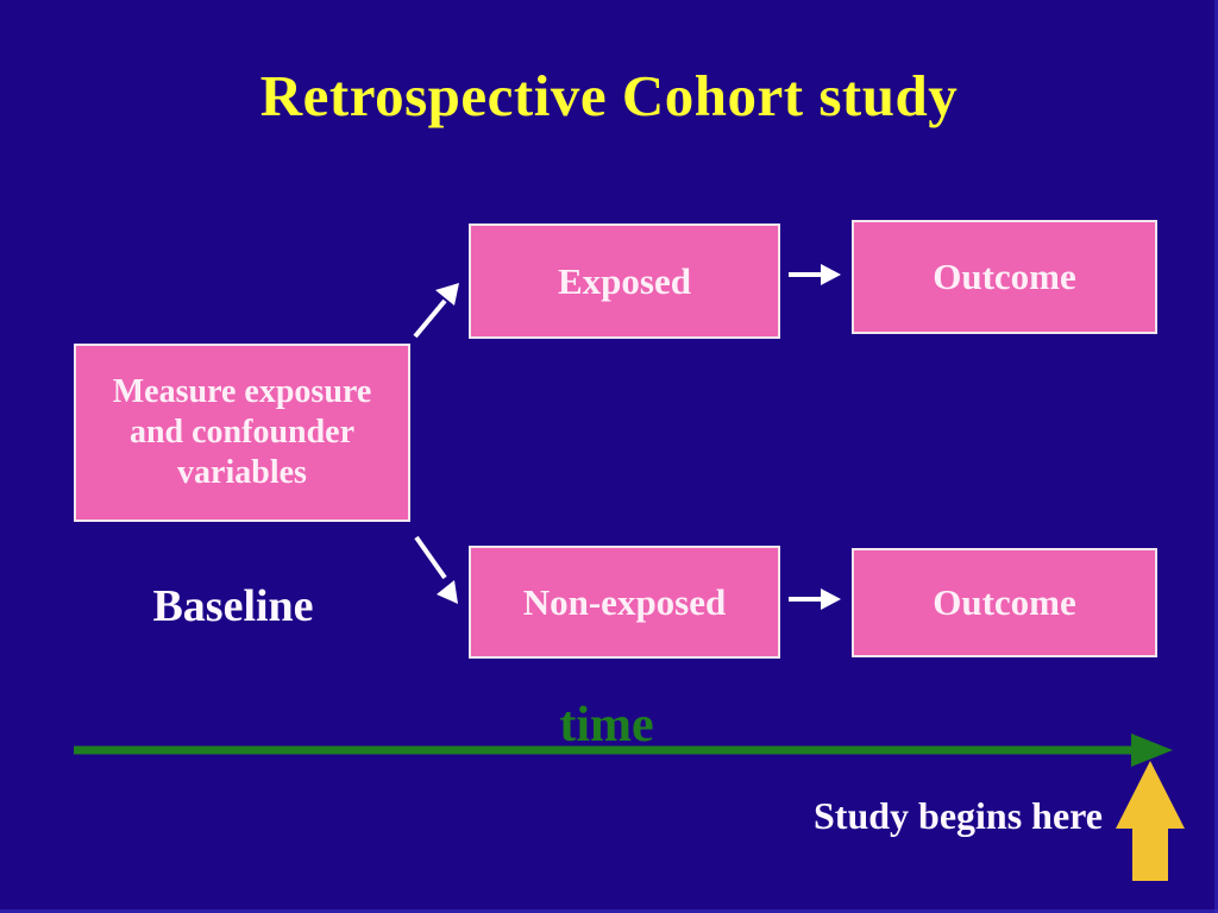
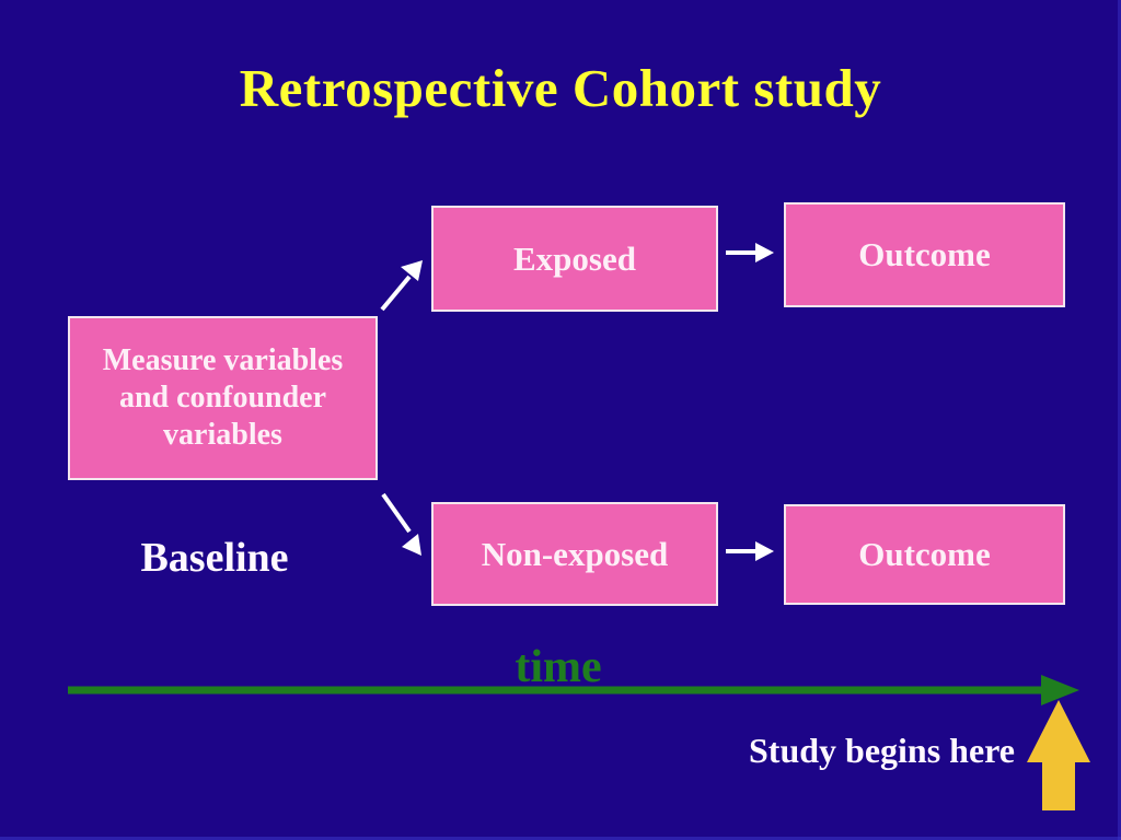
  Retrospective Cohort study
- Measure exposure and confounder variables
+ Measure variables and confounder variables
  Exposed
  Outcome
  Non-exposed
  Outcome
  Baseline
  time
  Study begins here
